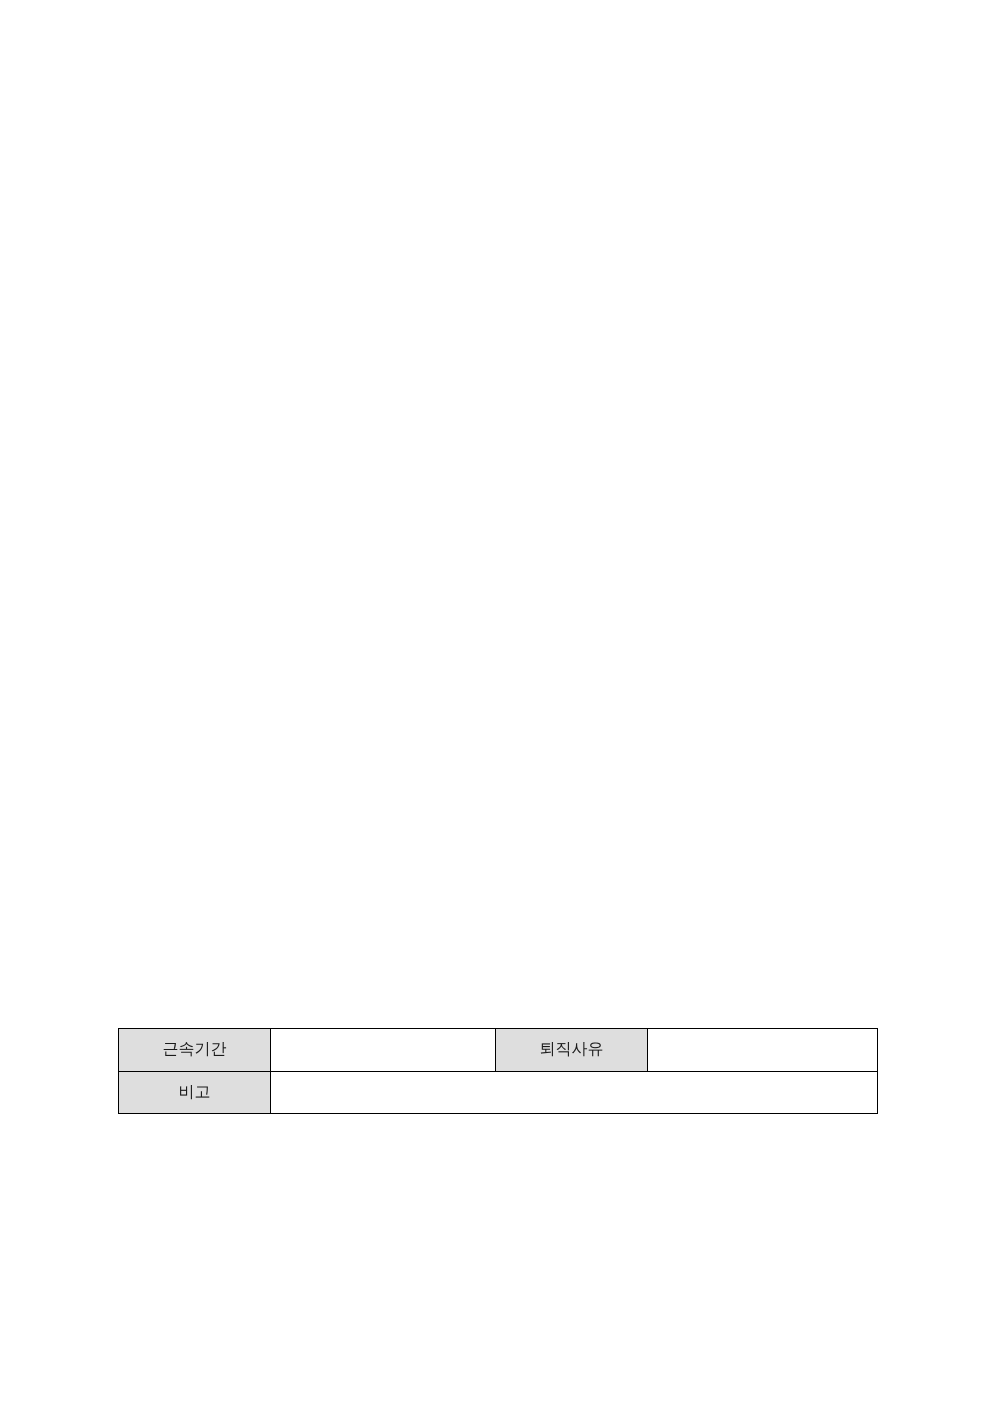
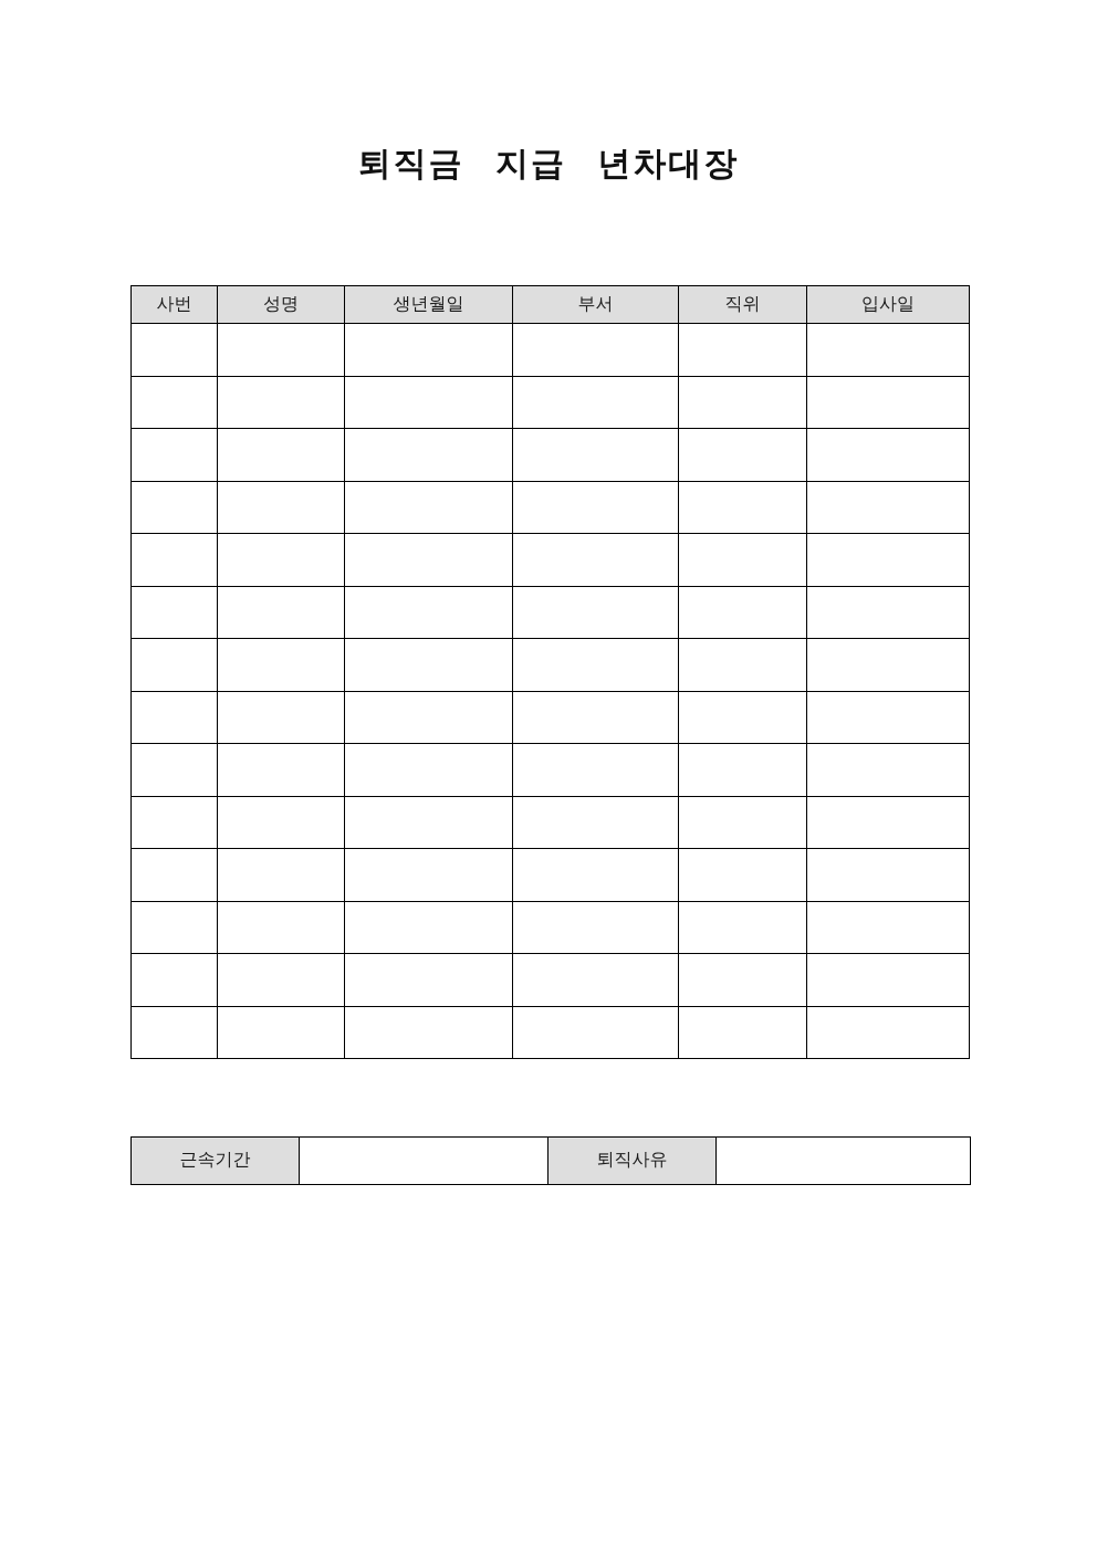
+ 퇴직금 지급 년차대장
+ 사번	성명	생년월일	부서	직위	입사일
  근속기간		퇴직사유
- 비고
